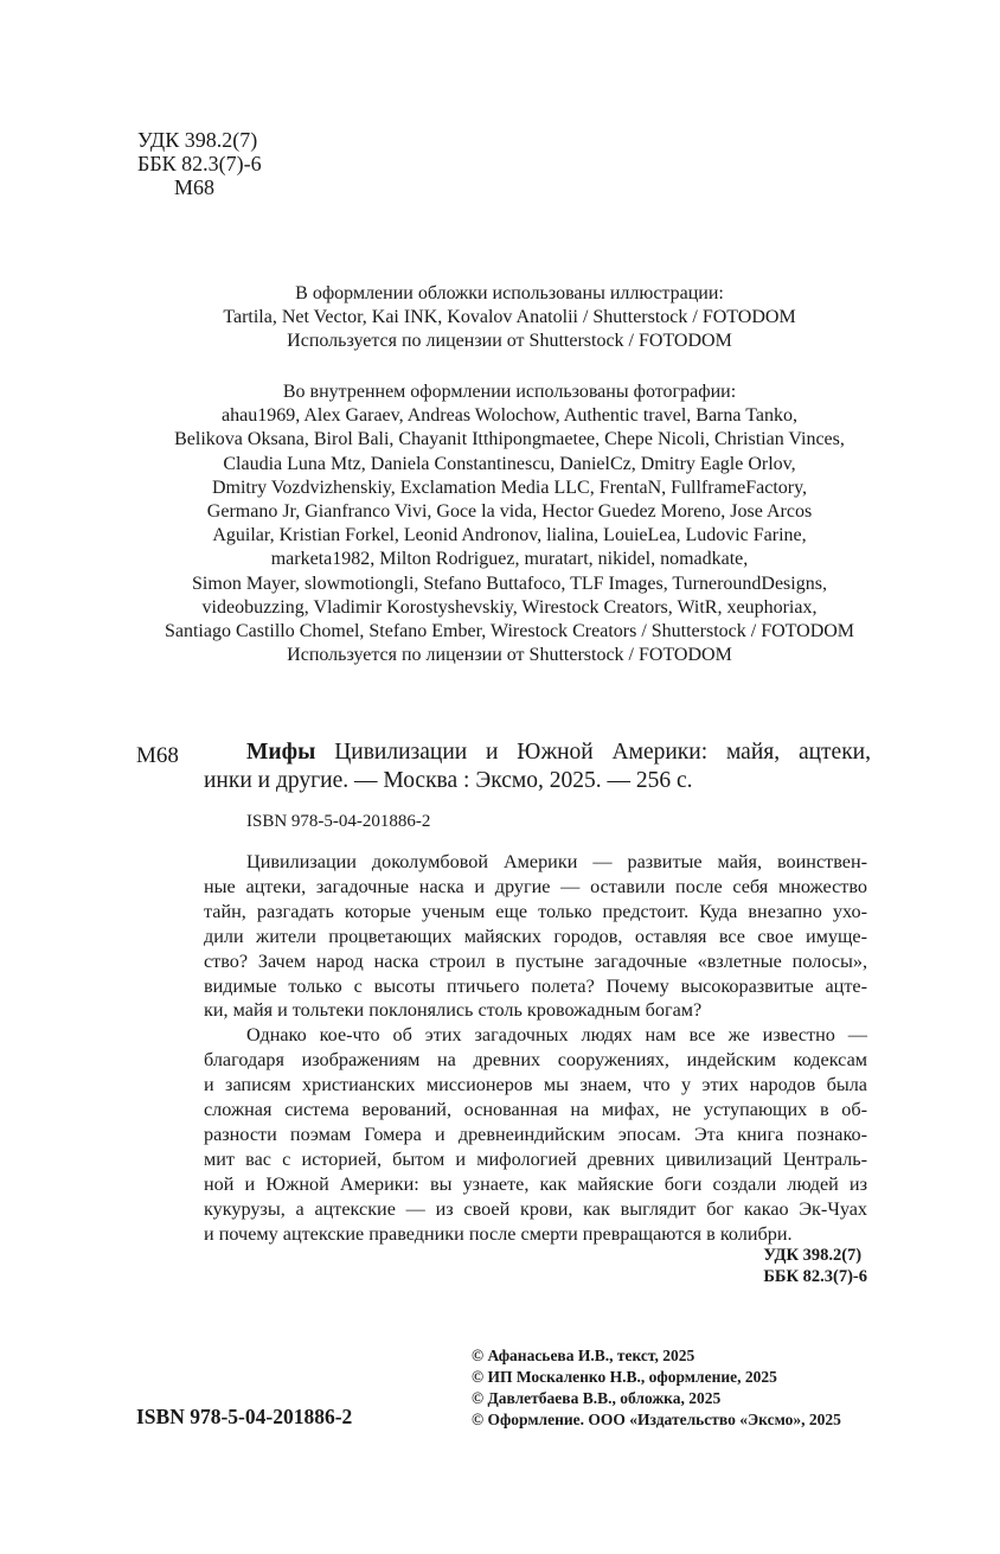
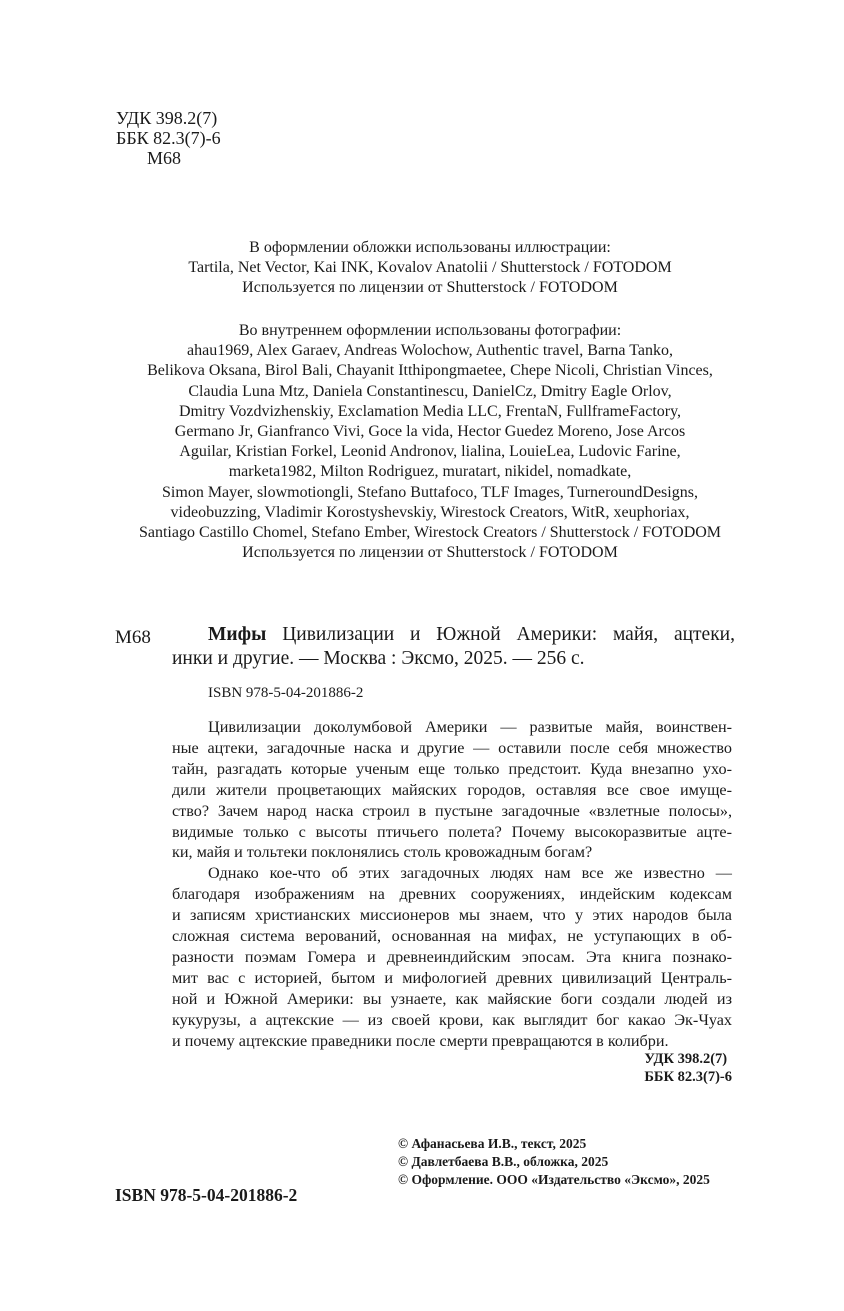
  УДК 398.2(7)
  ББК 82.3(7)-6
  М68
  В оформлении обложки использованы иллюстрации:
  Tartila, Net Vector, Kai INK, Kovalov Anatolii / Shutterstock / FOTODOM
  Используется по лицензии от Shutterstock / FOTODOM
  Во внутреннем оформлении использованы фотографии:
  ahau1969, Alex Garaev, Andreas Wolochow, Authentic travel, Barna Tanko,
  Belikova Oksana, Birol Bali, Chayanit Itthipongmaetee, Chepe Nicoli, Christian Vinces,
  Claudia Luna Mtz, Daniela Constantinescu, DanielCz, Dmitry Eagle Orlov,
  Dmitry Vozdvizhenskiy, Exclamation Media LLC, FrentaN, FullframeFactory,
  Germano Jr, Gianfranco Vivi, Goce la vida, Hector Guedez Moreno, Jose Arcos
  Aguilar, Kristian Forkel, Leonid Andronov, lialina, LouieLea, Ludovic Farine,
  marketa1982, Milton Rodriguez, muratart, nikidel, nomadkate,
  Simon Mayer, slowmotiongli, Stefano Buttafoco, TLF Images, TurneroundDesigns,
  videobuzzing, Vladimir Korostyshevskiy, Wirestock Creators, WitR, xeuphoriax,
  Santiago Castillo Chomel, Stefano Ember, Wirestock Creators / Shutterstock / FOTODOM
  Используется по лицензии от Shutterstock / FOTODOM
  М68
  Мифы Цивилизации и Южной Америки: майя, ацтеки,
  инки и другие. — Москва : Эксмо, 2025. — 256 с.
  ISBN 978-5-04-201886-2
  Цивилизации доколумбовой Америки — развитые майя, воинствен-
  ные ацтеки, загадочные наска и другие — оставили после себя множество
  тайн, разгадать которые ученым еще только предстоит. Куда внезапно ухо-
  дили жители процветающих майяских городов, оставляя все свое имуще-
  ство? Зачем народ наска строил в пустыне загадочные «взлетные полосы»,
  видимые только с высоты птичьего полета? Почему высокоразвитые ацте-
  ки, майя и тольтеки поклонялись столь кровожадным богам?
  Однако кое-что об этих загадочных людях нам все же известно —
  благодаря изображениям на древних сооружениях, индейским кодексам
  и записям христианских миссионеров мы знаем, что у этих народов была
  сложная система верований, основанная на мифах, не уступающих в об-
  разности поэмам Гомера и древнеиндийским эпосам. Эта книга познако-
  мит вас с историей, бытом и мифологией древних цивилизаций Централь-
  ной и Южной Америки: вы узнаете, как майяские боги создали людей из
  кукурузы, а ацтекские — из своей крови, как выглядит бог какао Эк-Чуах
  и почему ацтекские праведники после смерти превращаются в колибри.
  УДК 398.2(7)
  ББК 82.3(7)-6
  © Афанасьева И.В., текст, 2025
- © ИП Москаленко Н.В., оформление, 2025
  © Давлетбаева В.В., обложка, 2025
  © Оформление. ООО «Издательство «Эксмо», 2025
  ISBN 978-5-04-201886-2
